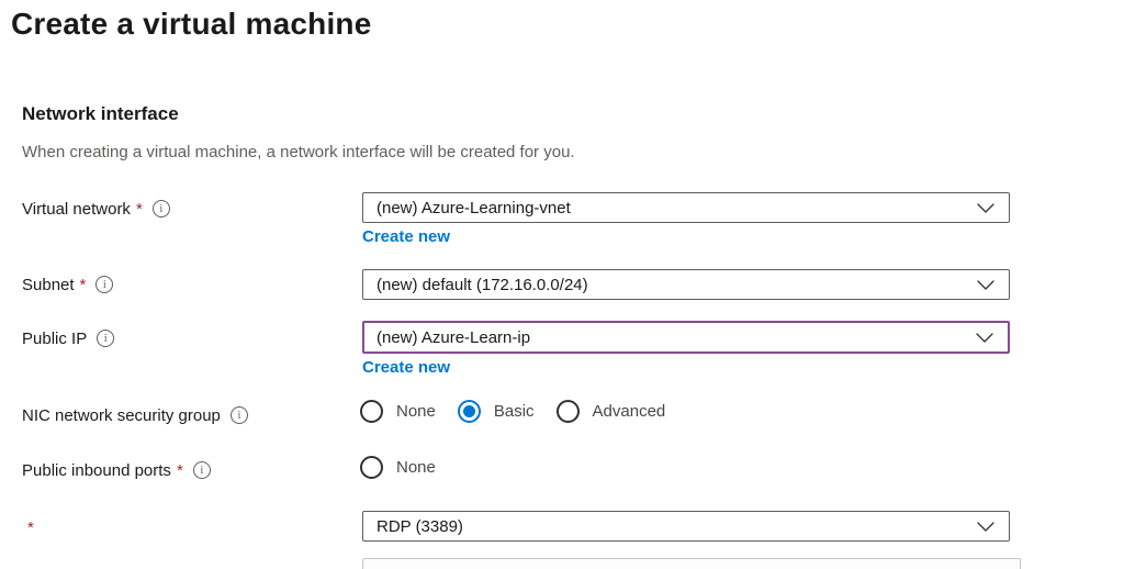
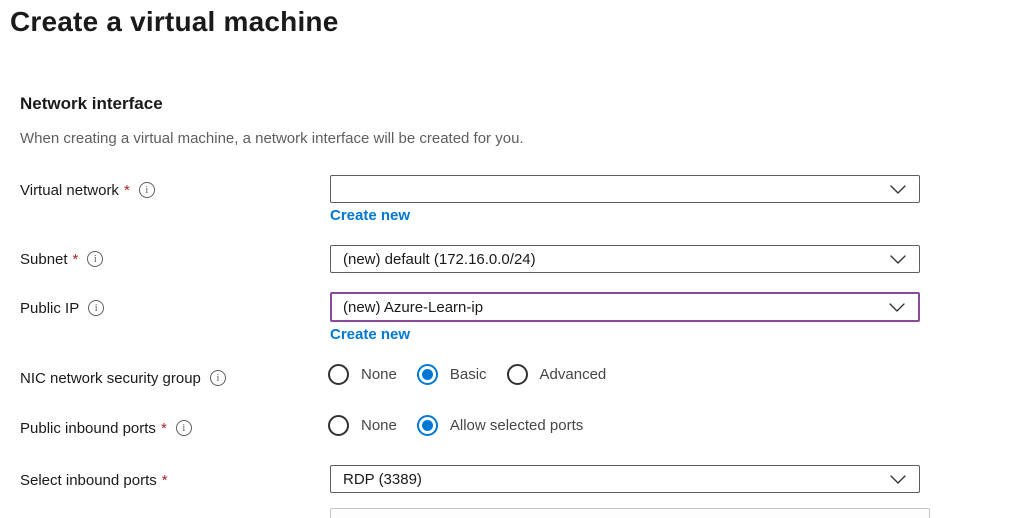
  Create a virtual machine
  Network interface
  When creating a virtual machine, a network interface will be created for you.
  Virtual network
  *
  i
- (new) Azure-Learning-vnet
  Create new
  Subnet
  *
  i
  (new) default (172.16.0.0/24)
  Public IP
  i
  (new) Azure-Learn-ip
  Create new
  NIC network security group
  i
  None
  Basic
  Advanced
  Public inbound ports
  *
  i
  None
+ Allow selected ports
+ Select inbound ports
  *
  RDP (3389)
